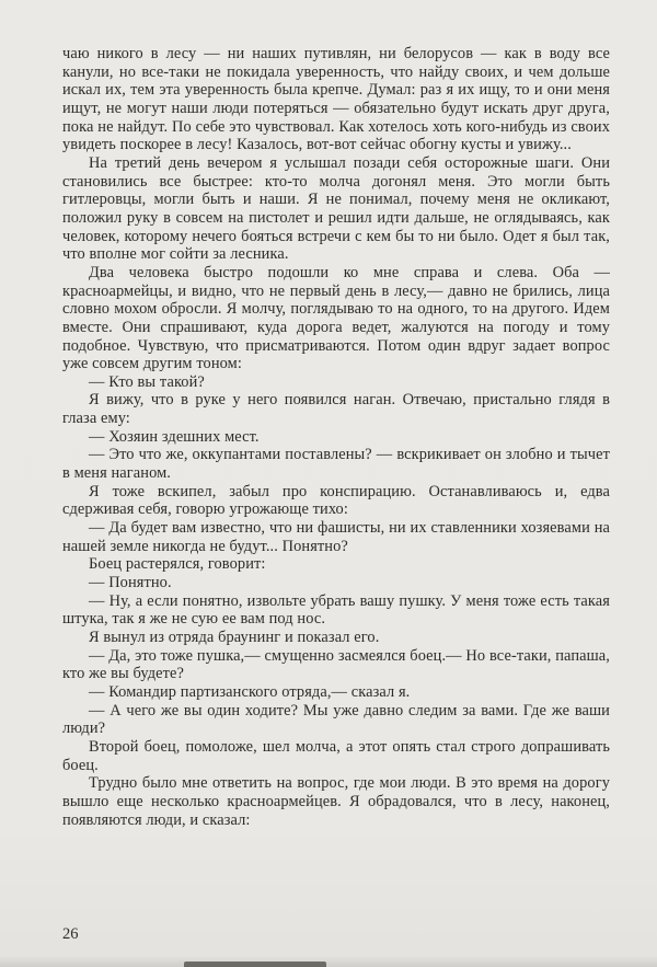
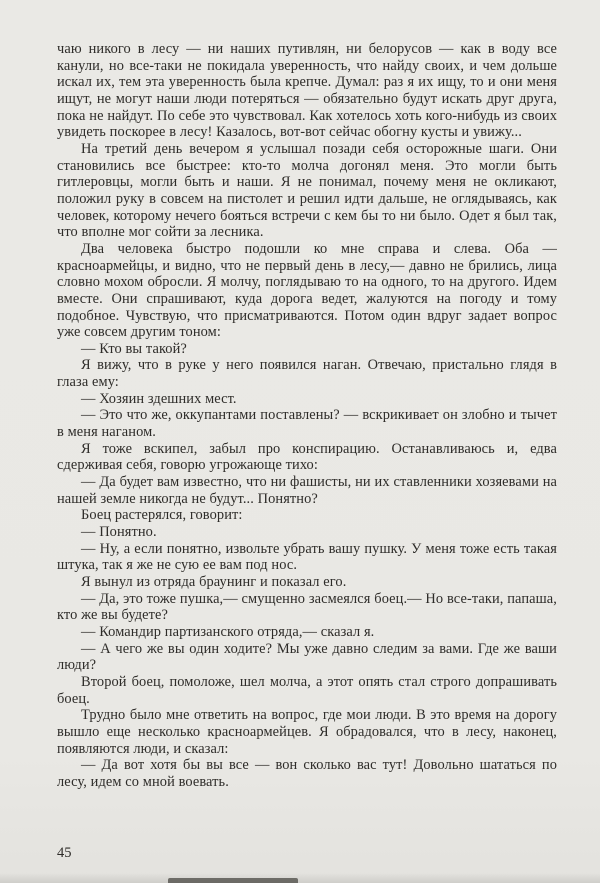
  чаю никого в лесу — ни наших путивлян, ни белорусов — как в воду все канули, но все-таки не покидала уверенность, что найду своих, и чем дольше искал их, тем эта уверенность была крепче. Думал: раз я их ищу, то и они меня ищут, не могут наши люди потеряться — обязательно будут искать друг друга, пока не найдут. По себе это чувствовал. Как хотелось хоть кого-нибудь из своих увидеть поскорее в лесу! Казалось, вот-вот сейчас обогну кусты и увижу...
  На третий день вечером я услышал позади себя осторожные шаги. Они становились все быстрее: кто-то молча догонял меня. Это могли быть гитлеровцы, могли быть и наши. Я не понимал, почему меня не окликают, положил руку в совсем на пистолет и решил идти дальше, не оглядываясь, как человек, которому нечего бояться встречи с кем бы то ни было. Одет я был так, что вполне мог сойти за лесника.
  Два человека быстро подошли ко мне справа и слева. Оба — красноармейцы, и видно, что не первый день в лесу,— давно не брились, лица словно мохом обросли. Я молчу, поглядываю то на одного, то на другого. Идем вместе. Они спрашивают, куда дорога ведет, жалуются на погоду и тому подобное. Чувствую, что присматриваются. Потом один вдруг задает вопрос уже совсем другим тоном:
  — Кто вы такой?
  Я вижу, что в руке у него появился наган. Отвечаю, пристально глядя в глаза ему:
  — Хозяин здешних мест.
  — Это что же, оккупантами поставлены? — вскрикивает он злобно и тычет в меня наганом.
  Я тоже вскипел, забыл про конспирацию. Останавливаюсь и, едва сдерживая себя, говорю угрожающе тихо:
  — Да будет вам известно, что ни фашисты, ни их ставленники хозяевами на нашей земле никогда не будут... Понятно?
  Боец растерялся, говорит:
  — Понятно.
  — Ну, а если понятно, извольте убрать вашу пушку. У меня тоже есть такая штука, так я же не сую ее вам под нос.
  Я вынул из отряда браунинг и показал его.
  — Да, это тоже пушка,— смущенно засмеялся боец.— Но все-таки, папаша, кто же вы будете?
  — Командир партизанского отряда,— сказал я.
  — А чего же вы один ходите? Мы уже давно следим за вами. Где же ваши люди?
  Второй боец, помоложе, шел молча, а этот опять стал строго допрашивать боец.
  Трудно было мне ответить на вопрос, где мои люди. В это время на дорогу вышло еще несколько красноармейцев. Я обрадовался, что в лесу, наконец, появляются люди, и сказал:
+ — Да вот хотя бы вы все — вон сколько вас тут! Довольно шататься по лесу, идем со мной воевать.
- 26
+ 45
